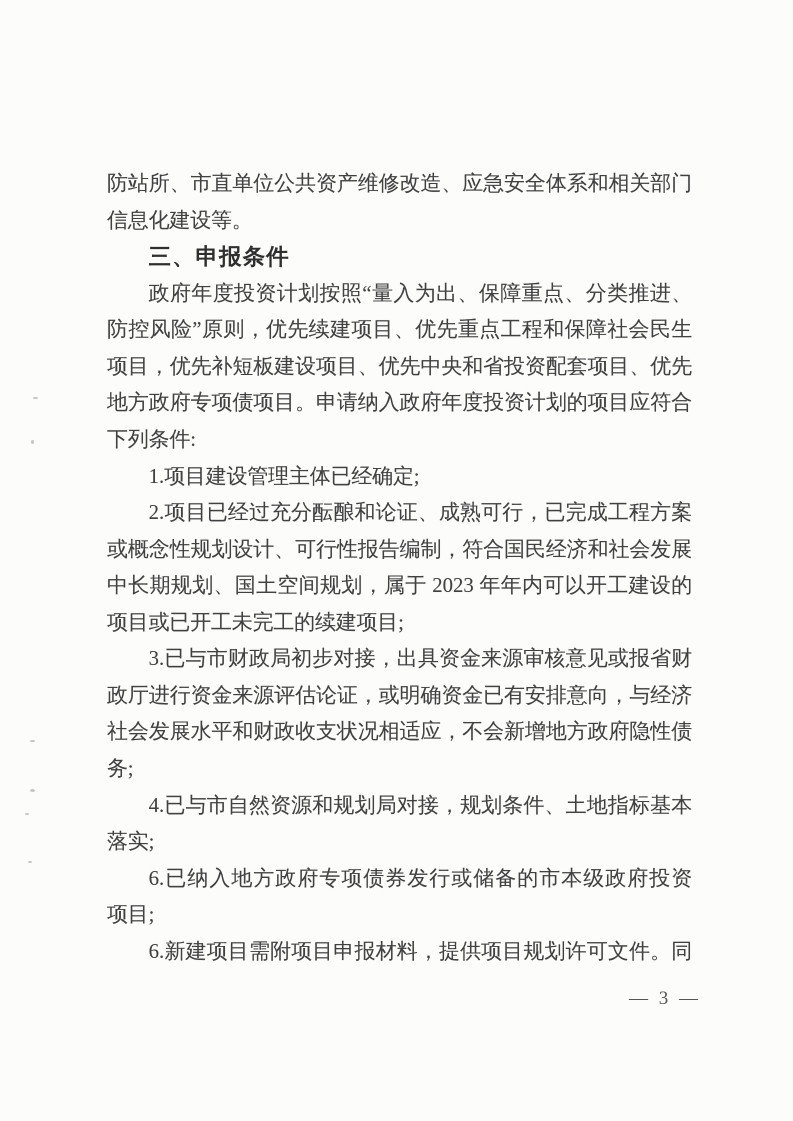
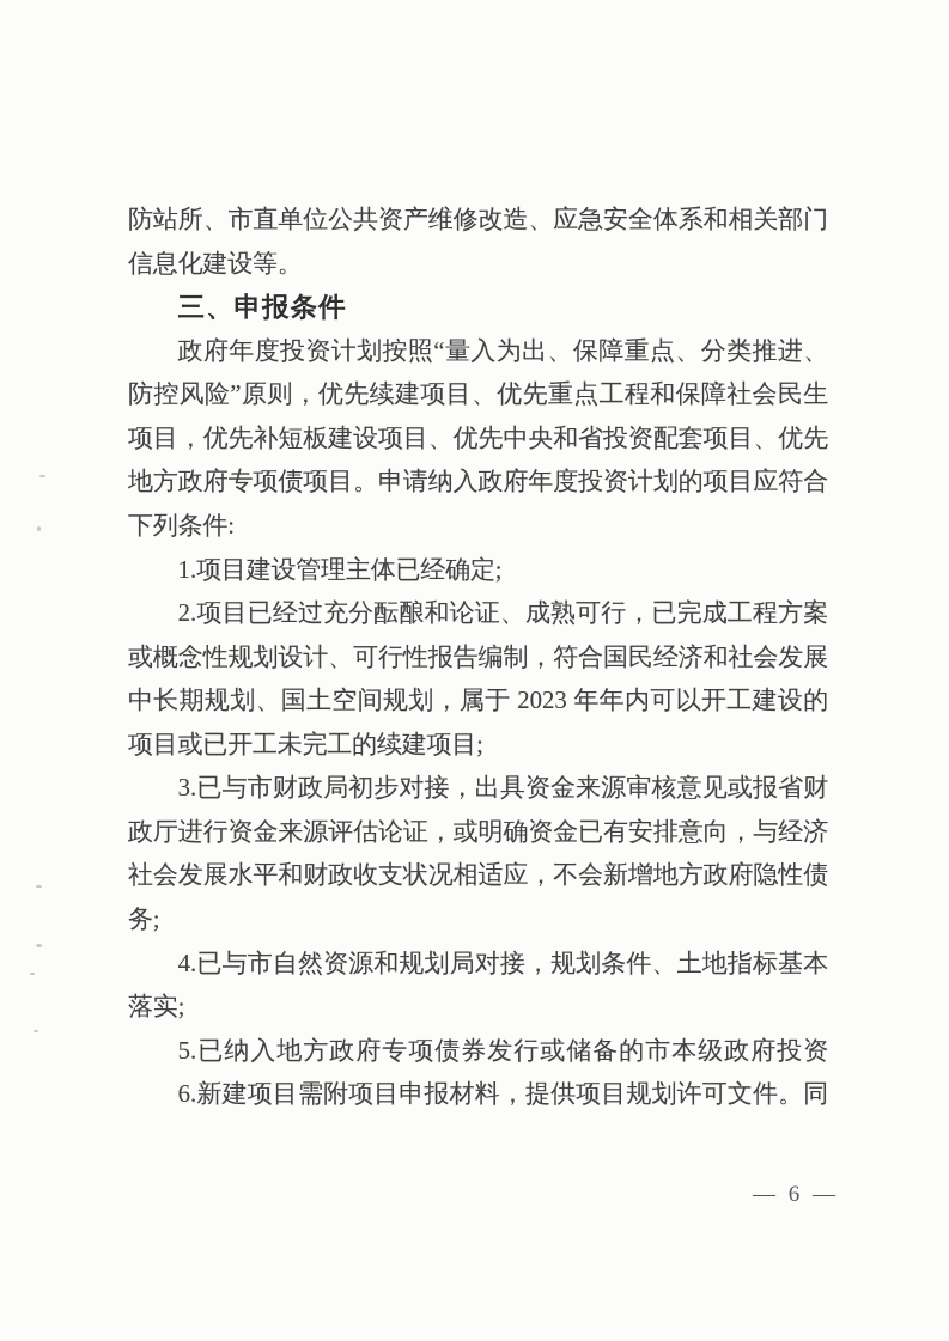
  防站所、市直单位公共资产维修改造、应急安全体系和相关部门
  信息化建设等。
  三、申报条件
  政府年度投资计划按照“量入为出、保障重点、分类推进、
  防控风险”原则，优先续建项目、优先重点工程和保障社会民生
  项目，优先补短板建设项目、优先中央和省投资配套项目、优先
  地方政府专项债项目。申请纳入政府年度投资计划的项目应符合
  下列条件:
  1.项目建设管理主体已经确定;
  2.项目已经过充分酝酿和论证、成熟可行，已完成工程方案
  或概念性规划设计、可行性报告编制，符合国民经济和社会发展
  中长期规划、国土空间规划，属于 2023 年年内可以开工建设的
  项目或已开工未完工的续建项目;
  3.已与市财政局初步对接，出具资金来源审核意见或报省财
  政厅进行资金来源评估论证，或明确资金已有安排意向，与经济
  社会发展水平和财政收支状况相适应，不会新增地方政府隐性债
  务;
  4.已与市自然资源和规划局对接，规划条件、土地指标基本
  落实;
- 6.已纳入地方政府专项债券发行或储备的市本级政府投资
+ 5.已纳入地方政府专项债券发行或储备的市本级政府投资
- 项目;
  6.新建项目需附项目申报材料，提供项目规划许可文件。同
- — 3 —
+ — 6 —
